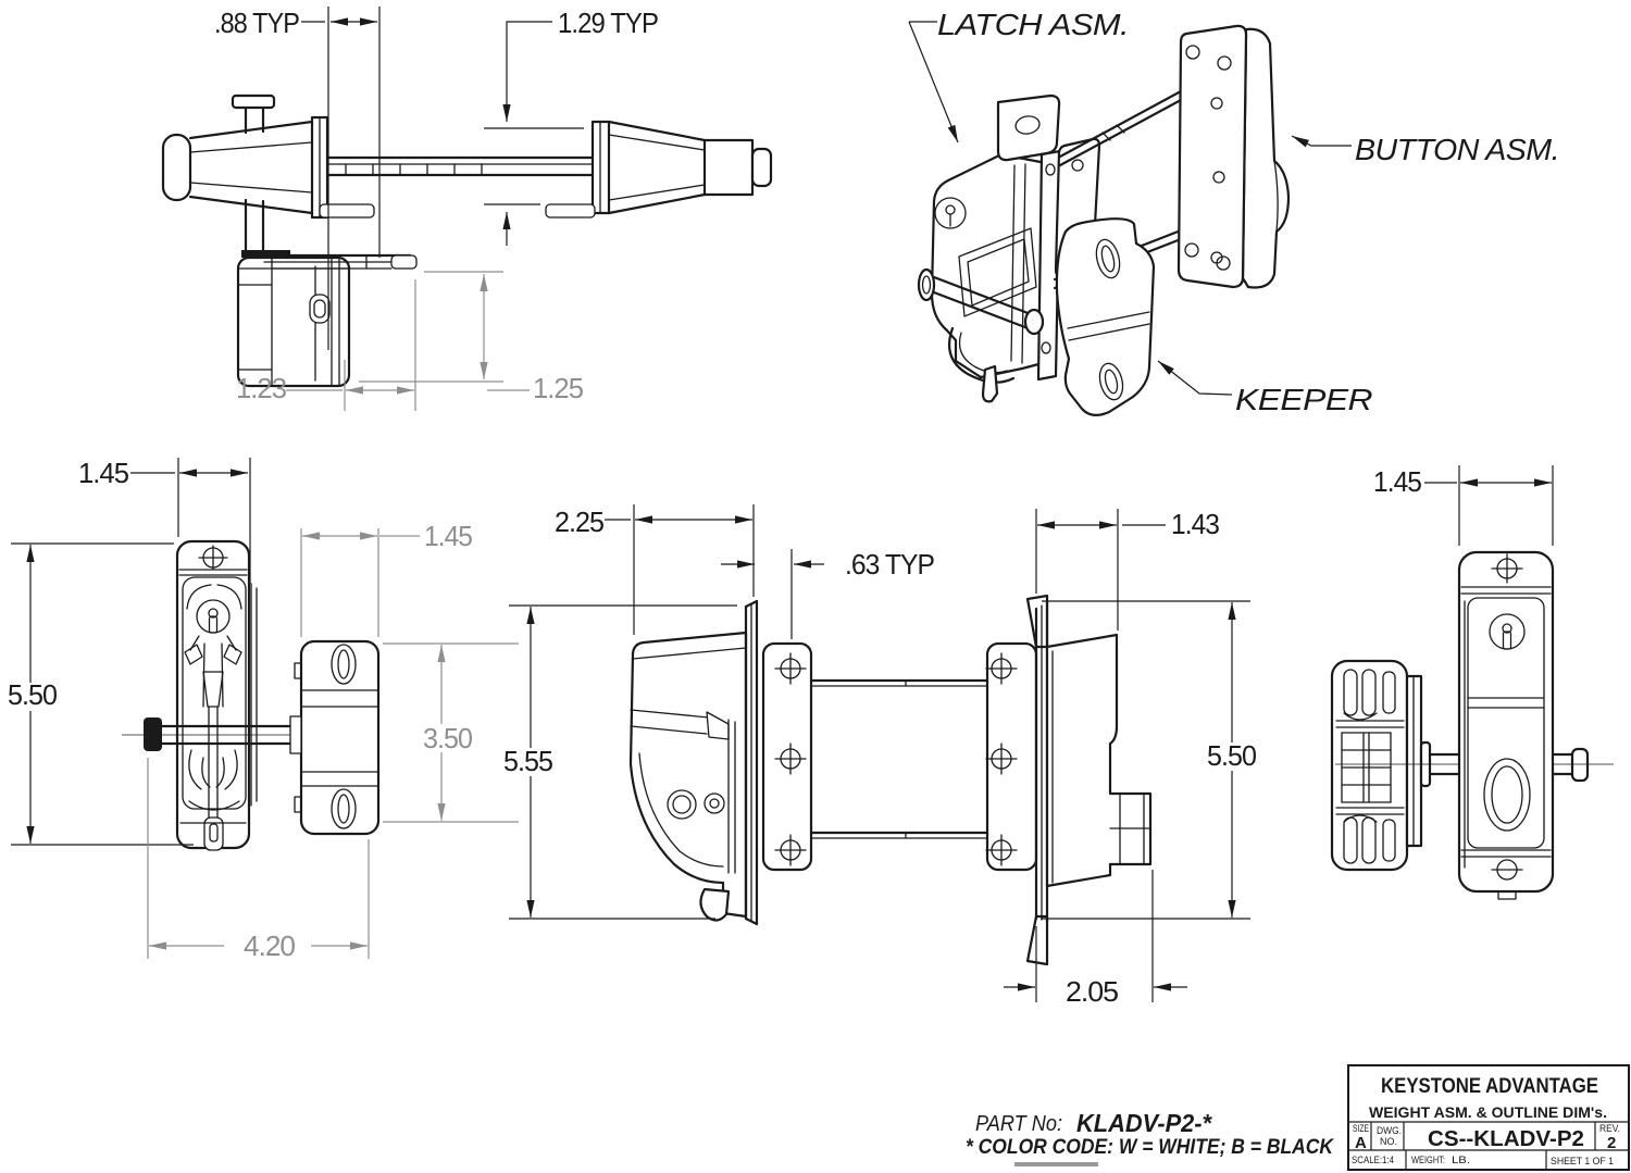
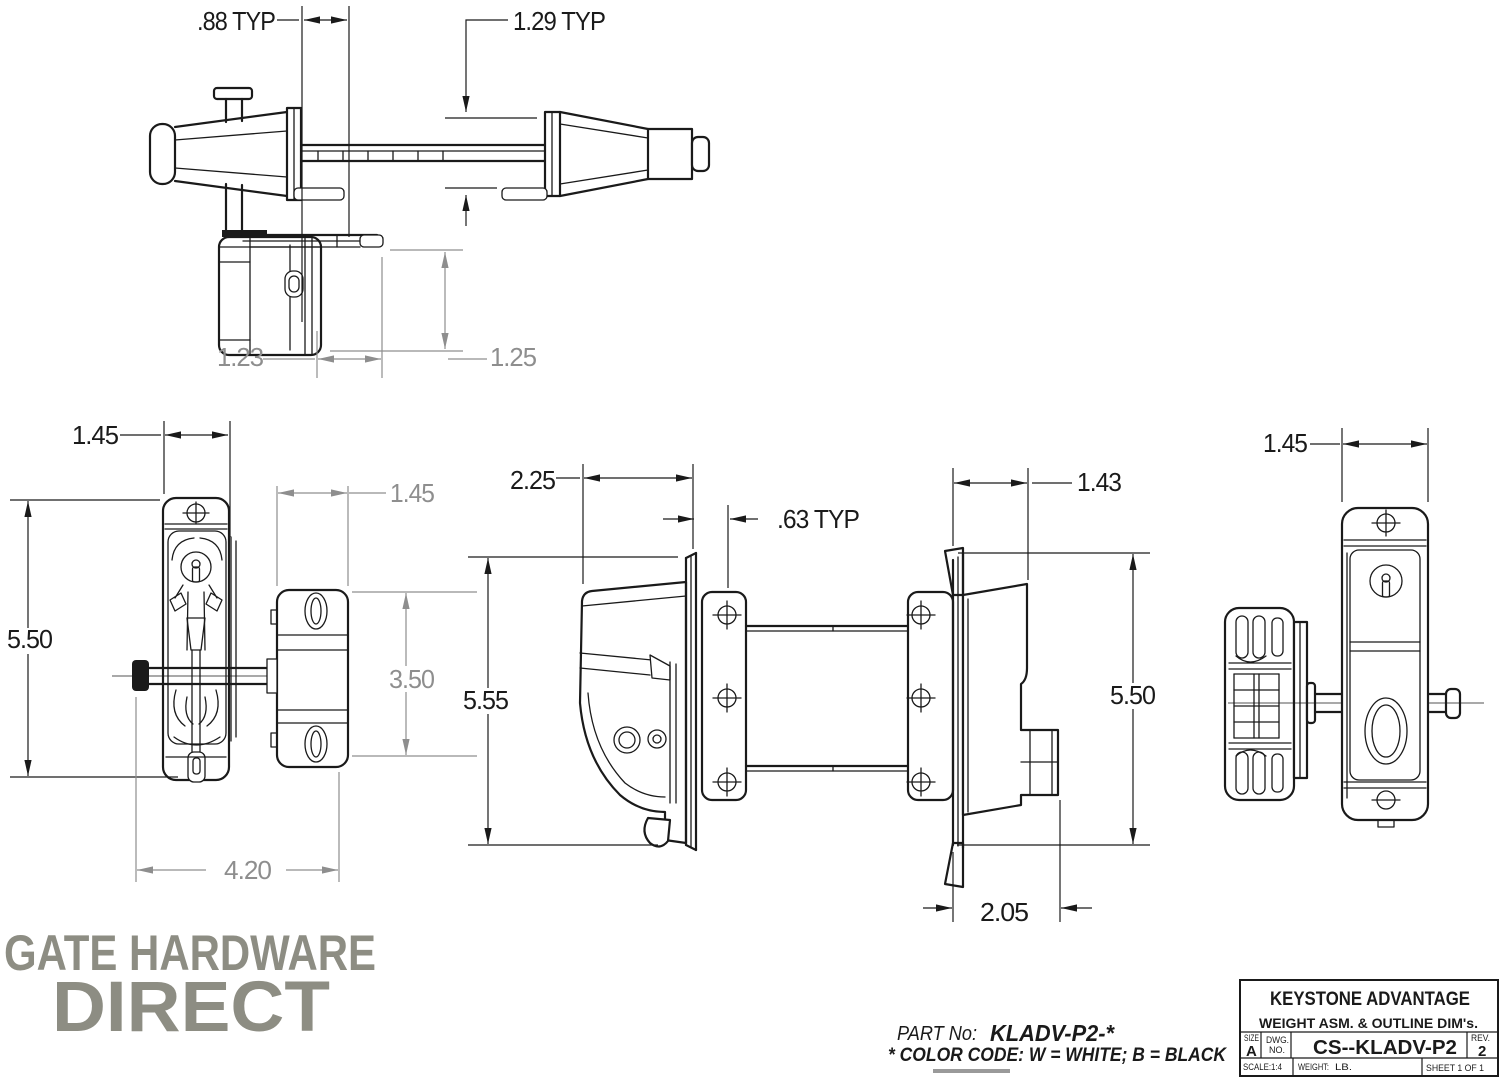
  .88 TYP
  1.29 TYP
  1.23
  1.25
- LATCH ASM.
- BUTTON ASM.
- KEEPER
  1.45
  1.45
  5.50
  3.50
  4.20
  2.25
  .63 TYP
  5.55
  1.43
  5.50
  2.05
  1.45
+ GATE HARDWARE
+ DIRECT
  PART No:
  KLADV-P2-*
  KEYSTONE ADVANTAGE
  WEIGHT ASM. & OUTLINE DIM's.
  SIZE
  A
  DWG.
  NO.
  CS--KLADV-P2
  REV.
  2
  SCALE:1:4
  WEIGHT:
  LB.
  SHEET 1 OF 1
